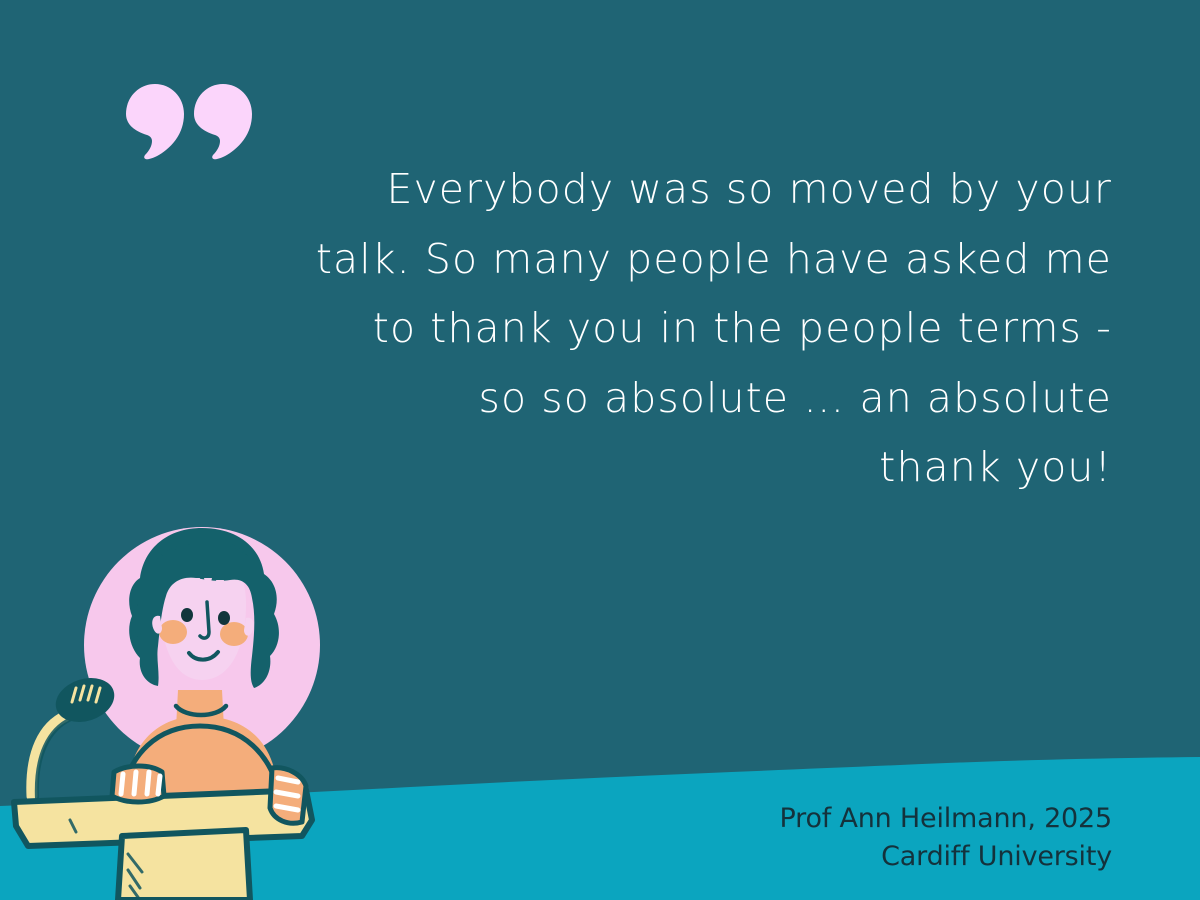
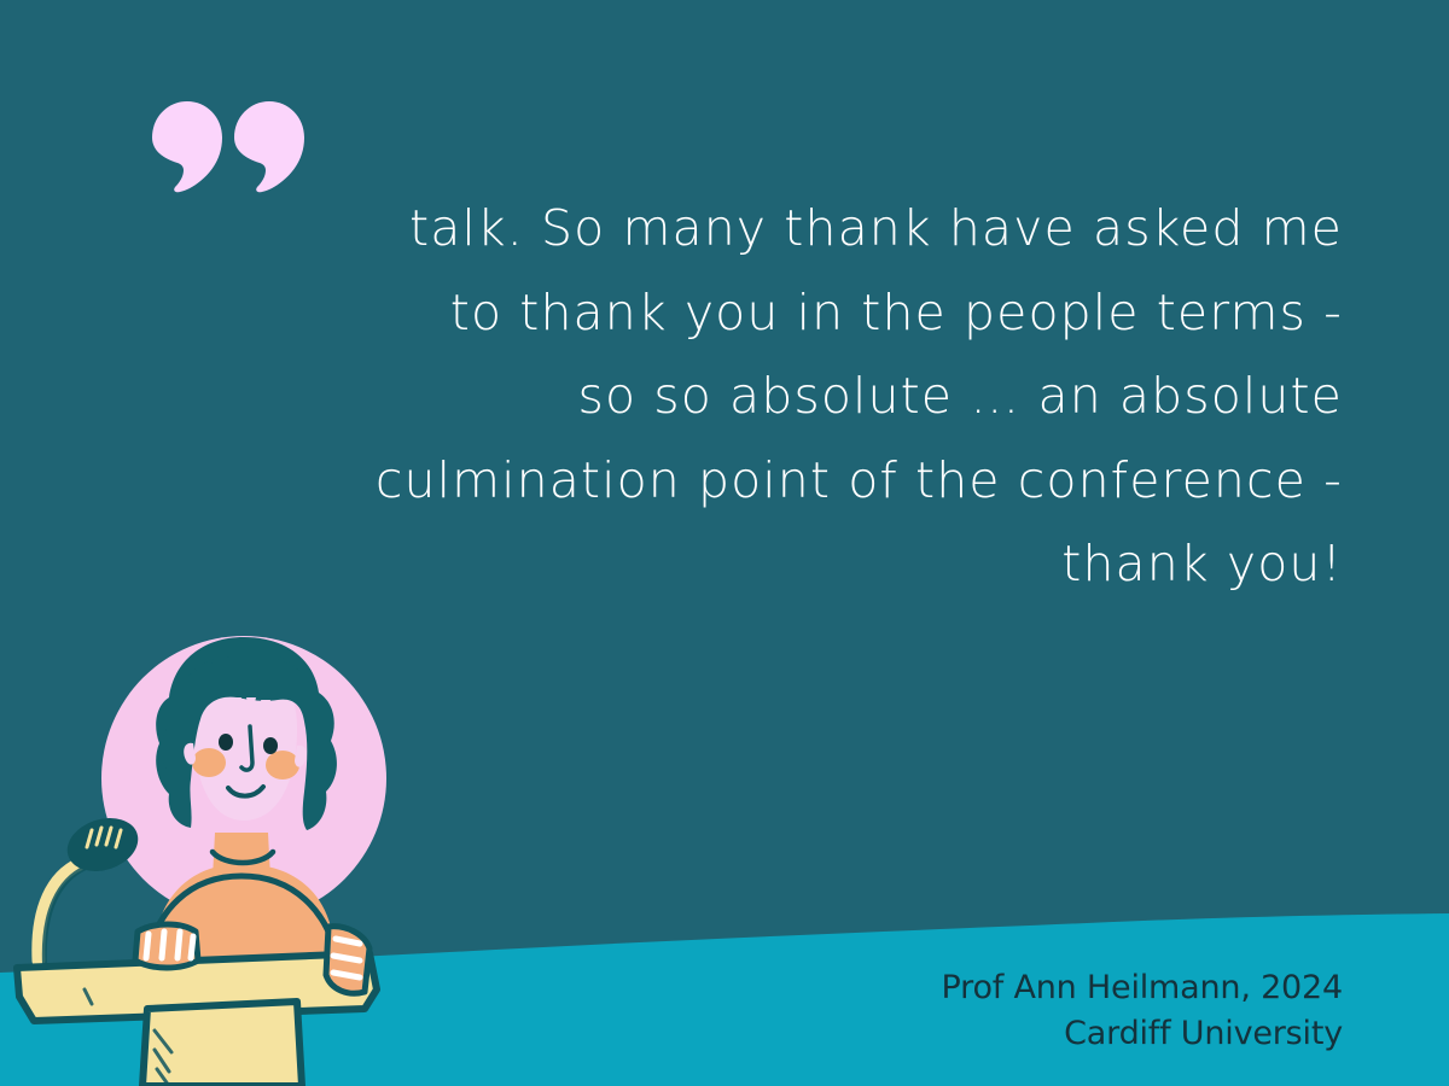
- Everybody was so moved by your
- talk. So many people have asked me
+ talk. So many thank have asked me
  to thank you in the people terms -
  so so absolute … an absolute
+ culmination point of the conference -
  thank you!
- Prof Ann Heilmann, 2025
+ Prof Ann Heilmann, 2024
  Cardiff University
